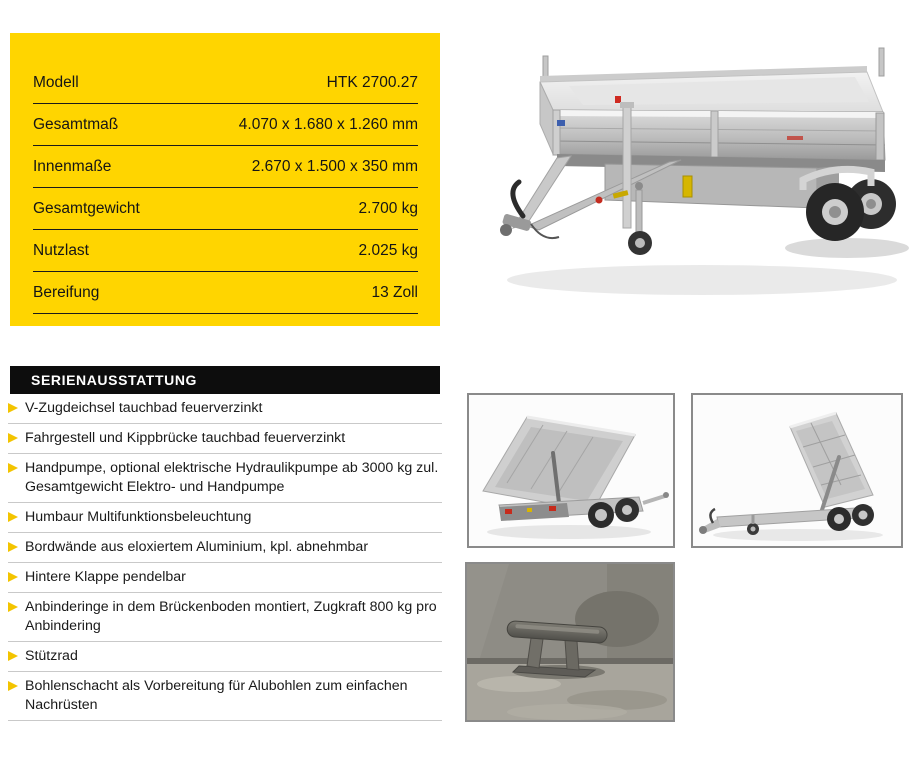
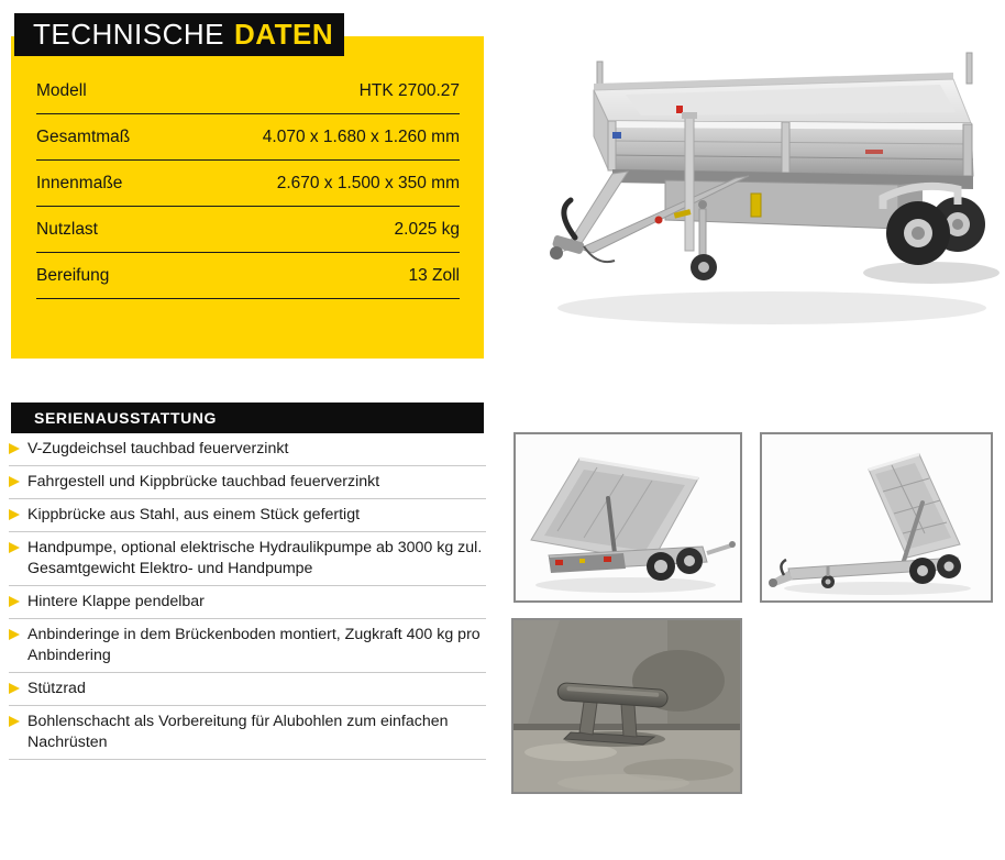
  Modell
  HTK 2700.27
  Gesamtmaß
  4.070 x 1.680 x 1.260 mm
  Innenmaße
  2.670 x 1.500 x 350 mm
- Gesamtgewicht
- 2.700 kg
  Nutzlast
  2.025 kg
  Bereifung
  13 Zoll
+ TECHNISCHE
+ DATEN
  SERIENAUSSTATTUNG
  V-Zugdeichsel tauchbad feuerverzinkt
  Fahrgestell und Kippbrücke tauchbad feuerverzinkt
+ Kippbrücke aus Stahl, aus einem Stück gefertigt
  Handpumpe, optional elektrische Hydraulikpumpe ab 3000 kg zul. Gesamtgewicht Elektro- und Handpumpe
- Humbaur Multifunktionsbeleuchtung
- Bordwände aus eloxiertem Aluminium, kpl. abnehmbar
  Hintere Klappe pendelbar
- Anbinderinge in dem Brückenboden montiert, Zugkraft 800 kg pro Anbindering
+ Anbinderinge in dem Brückenboden montiert, Zugkraft 400 kg pro Anbindering
  Stützrad
  Bohlenschacht als Vorbereitung für Alubohlen zum einfachen Nachrüsten
